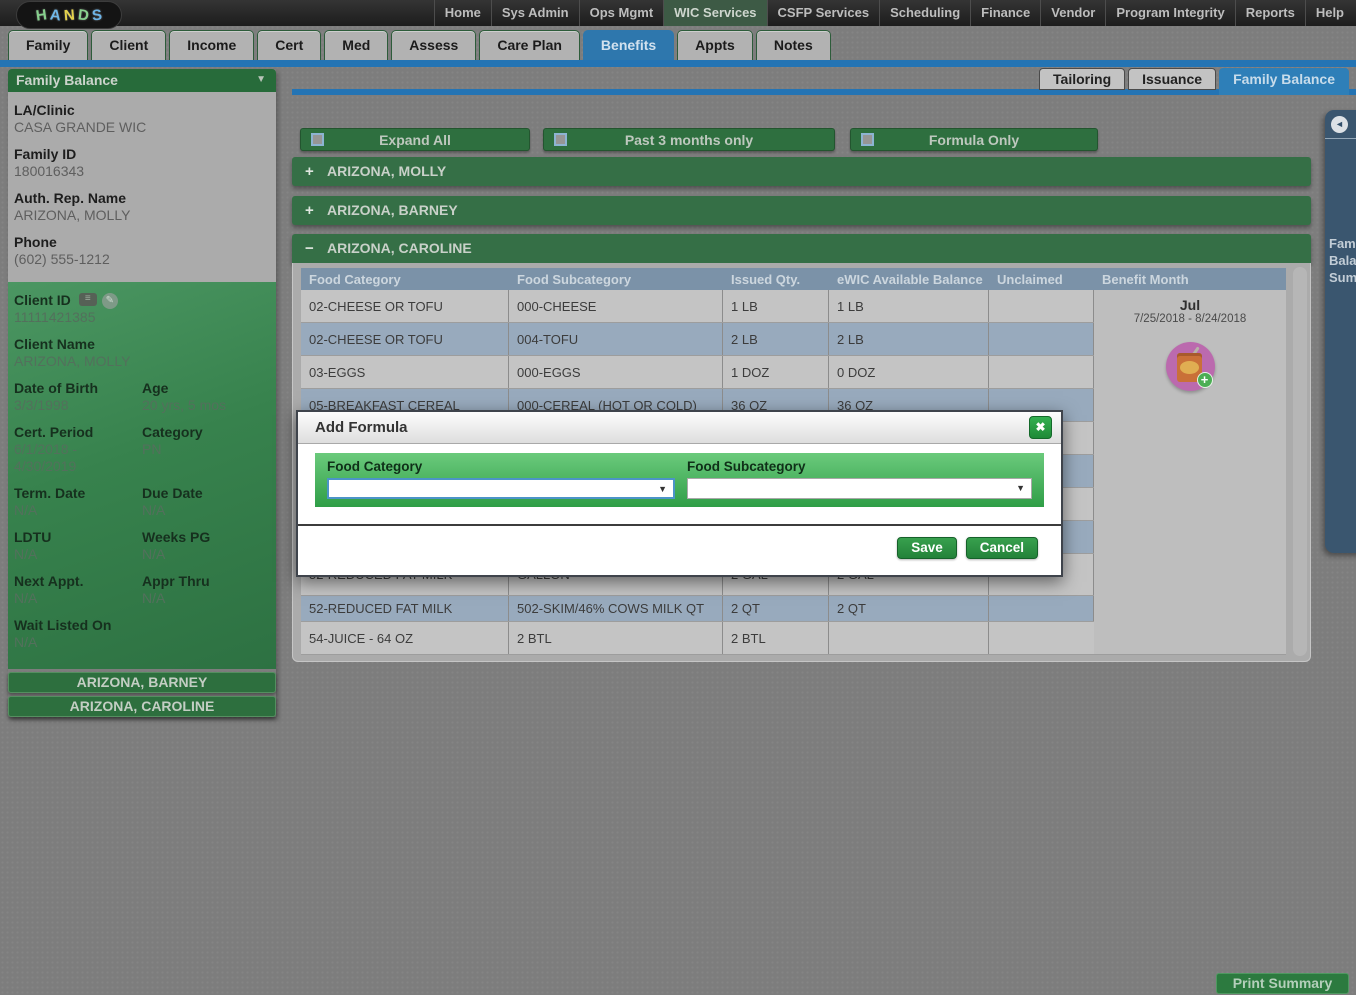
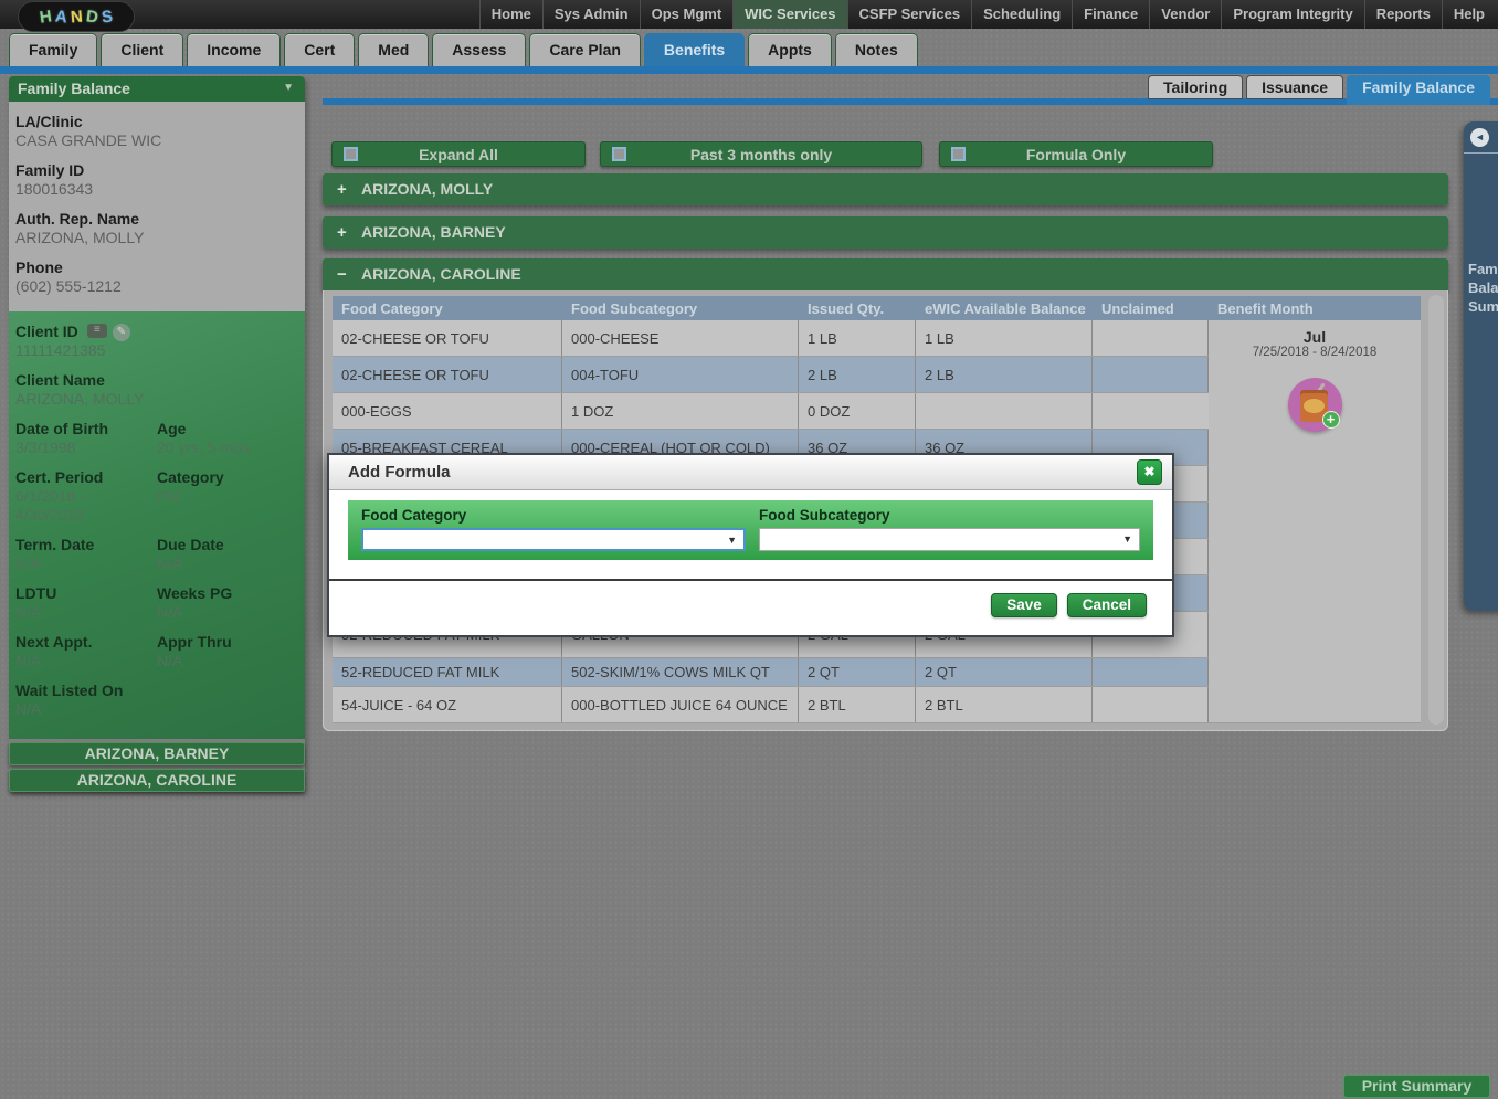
  Home
  Sys Admin
  Ops Mgmt
  WIC Services
  CSFP Services
  Scheduling
  Finance
  Vendor
  Program Integrity
  Reports
  Help
  Family
  Client
  Income
  Cert
  Med
  Assess
  Care Plan
  Benefits
  Appts
  Notes
  Family Balance
  ▼
  LA/Clinic
  CASA GRANDE WIC
  Family ID
  180016343
  Auth. Rep. Name
  ARIZONA, MOLLY
  Phone
  (602) 555-1212
  Client ID
  ≡
  ✎
  11111421385
  Client Name
  ARIZONA, MOLLY
  Date of Birth
  3/3/1998
  Age
  20 yrs, 5 mos
  Cert. Period
  6/1/2018 - 4/30/2019
  Category
  PN
  Term. Date
  N/A
  Due Date
  N/A
  LDTU
  N/A
  Weeks PG
  N/A
  Next Appt.
  N/A
  Appr Thru
  N/A
  Wait Listed On
  N/A
  ARIZONA, BARNEY
  ARIZONA, CAROLINE
  Tailoring
  Issuance
  Family Balance
  Expand All
  Past 3 months only
  Formula Only
  + ARIZONA, MOLLY
  + ARIZONA, BARNEY
  − ARIZONA, CAROLINE
  Food Category
  Food Subcategory
  Issued Qty.
  eWIC Available Balance
  Unclaimed
  Benefit Month
  02-CHEESE OR TOFU
  000-CHEESE
  1 LB
  1 LB
  02-CHEESE OR TOFU
  004-TOFU
  2 LB
  2 LB
- 03-EGGS
  000-EGGS
  1 DOZ
  0 DOZ
  05-BREAKFAST CEREAL
  000-CEREAL (HOT OR COLD)
  36 OZ
  36 OZ
  52-REDUCED FAT MILK
- 502-SKIM/46% COWS MILK QT
+ 502-SKIM/1% COWS MILK QT
  2 QT
  2 QT
  54-JUICE - 64 OZ
+ 000-BOTTLED JUICE 64 OUNCE
  2 BTL
  2 BTL
  Jul
  7/25/2018 - 8/24/2018
  +
  ◄
  Print Summary
  Add Formula
  ✖
  Food Category
  ▼
  Food Subcategory
  ▼
  Save
  Cancel
